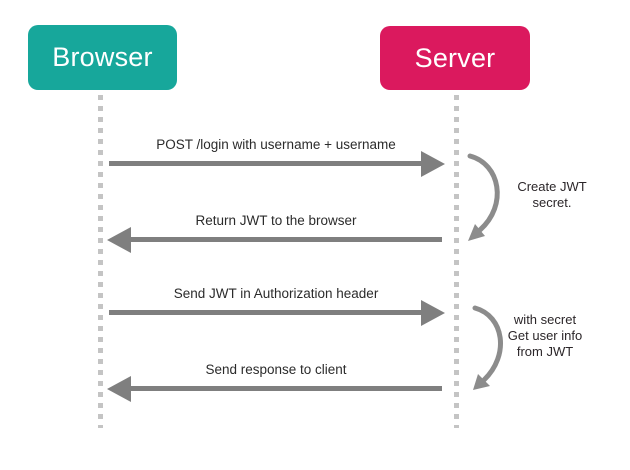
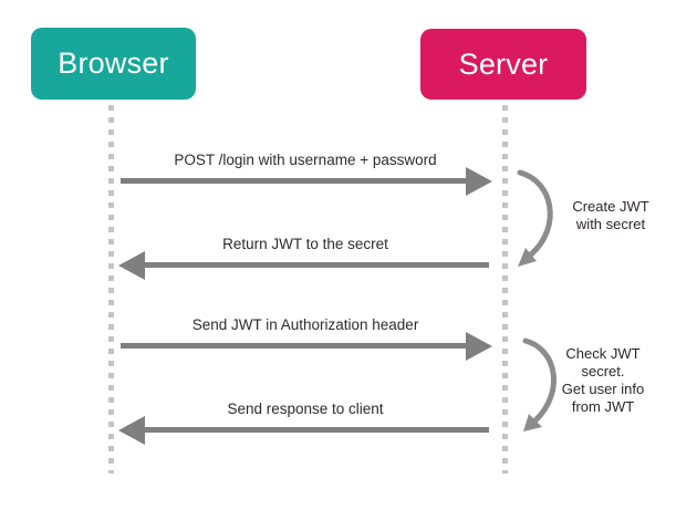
  Browser
  Server
- POST /login with username + username
+ POST /login with username + password
- Return JWT to the browser
+ Return JWT to the secret
  Send JWT in Authorization header
  Send response to client
  Create JWT
- secret.
+ with secret
+ Check JWT
- with secret
+ secret.
  Get user info
  from JWT
